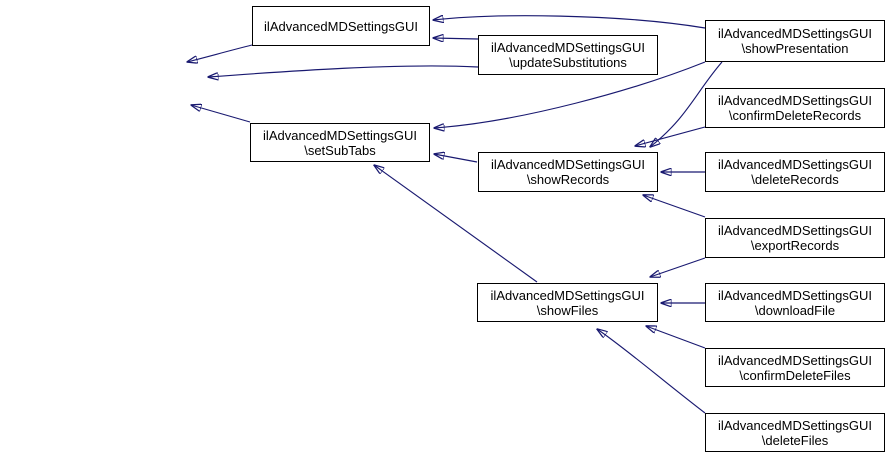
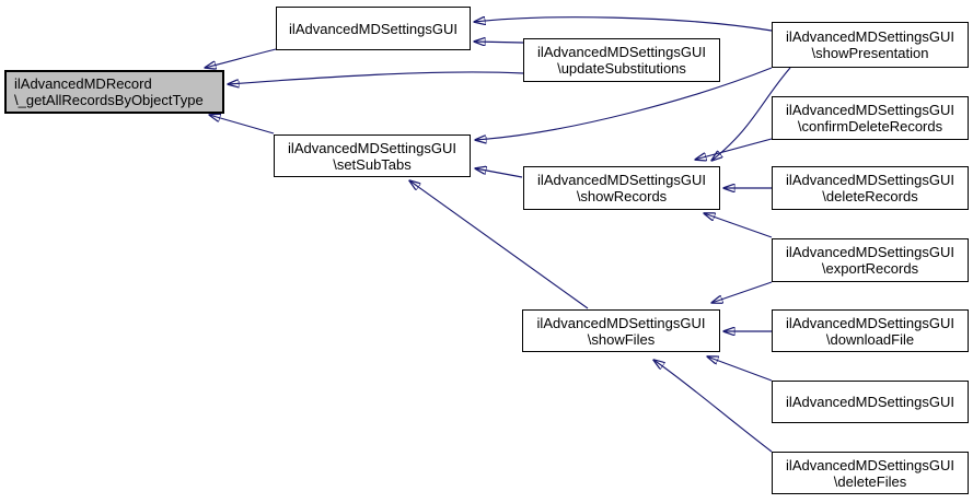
+ ilAdvancedMDRecord
+ \_getAllRecordsByObjectType
  ilAdvancedMDSettingsGUI
  ilAdvancedMDSettingsGUI
  \updateSubstitutions
  ilAdvancedMDSettingsGUI
  \showPresentation
  ilAdvancedMDSettingsGUI
  \confirmDeleteRecords
  ilAdvancedMDSettingsGUI
  \setSubTabs
  ilAdvancedMDSettingsGUI
  \showRecords
  ilAdvancedMDSettingsGUI
  \deleteRecords
  ilAdvancedMDSettingsGUI
  \exportRecords
  ilAdvancedMDSettingsGUI
  \showFiles
  ilAdvancedMDSettingsGUI
  \downloadFile
  ilAdvancedMDSettingsGUI
- \confirmDeleteFiles
  ilAdvancedMDSettingsGUI
  \deleteFiles
